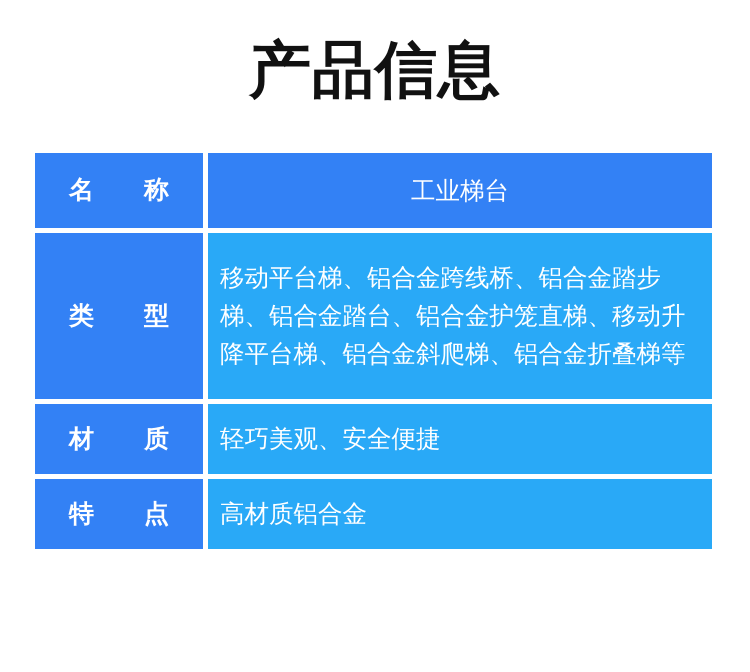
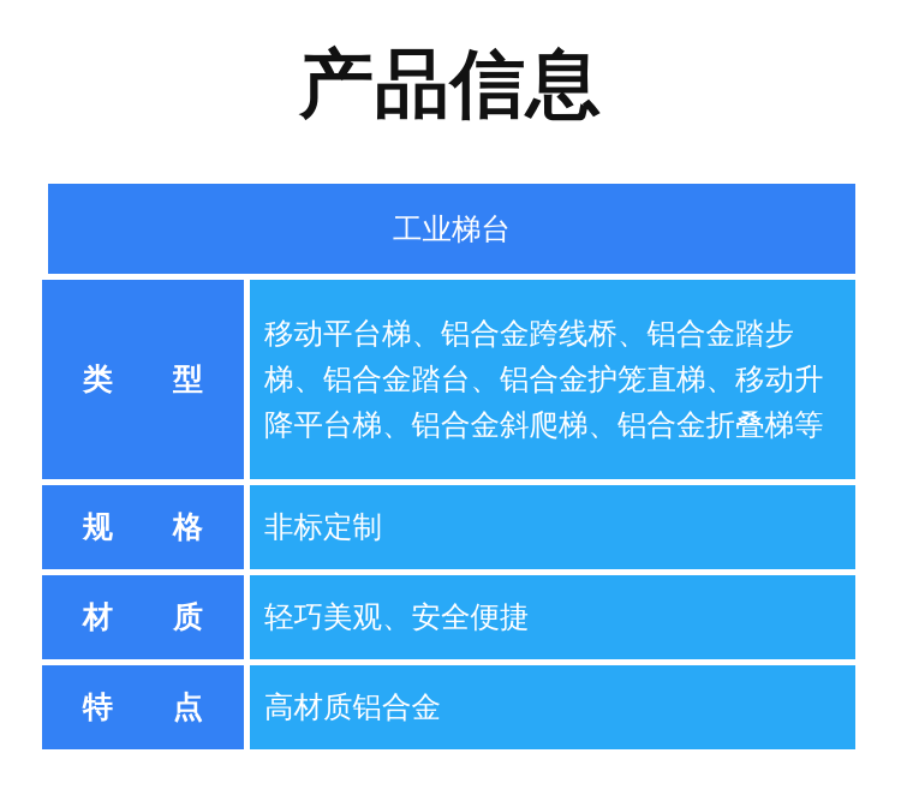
  产品信息
- 名 称
  工业梯台
  类 型
  移动平台梯、铝合金跨线桥、铝合金踏步梯、铝合金踏台、铝合金护笼直梯、移动升降平台梯、铝合金斜爬梯、铝合金折叠梯等
+ 规 格
+ 非标定制
  材 质
  轻巧美观、安全便捷
  特 点
  高材质铝合金
